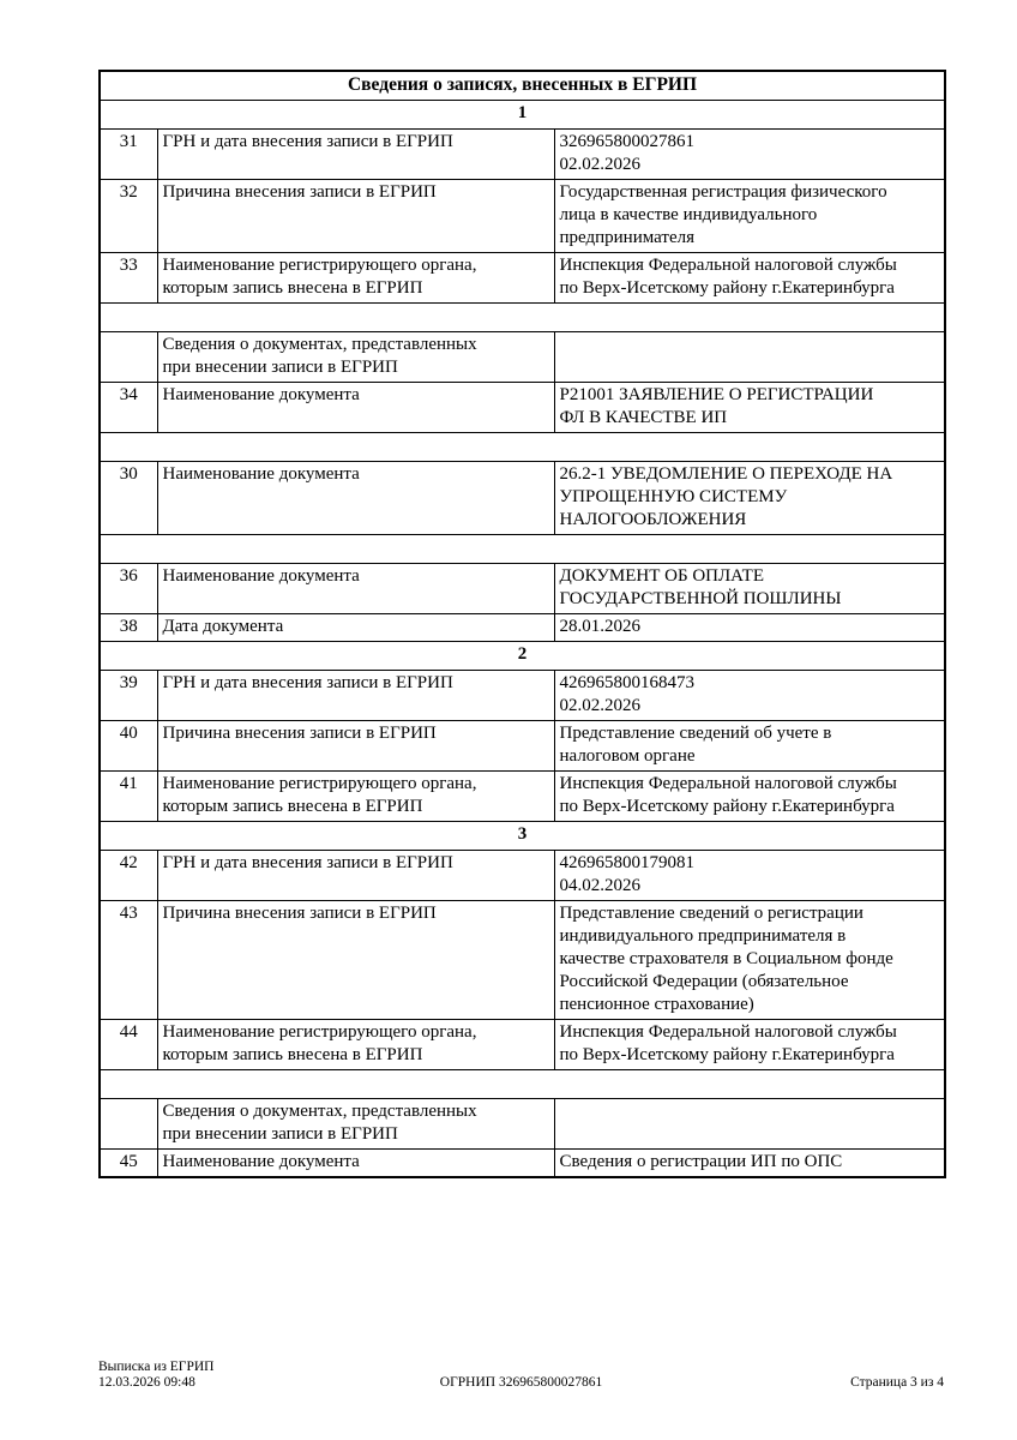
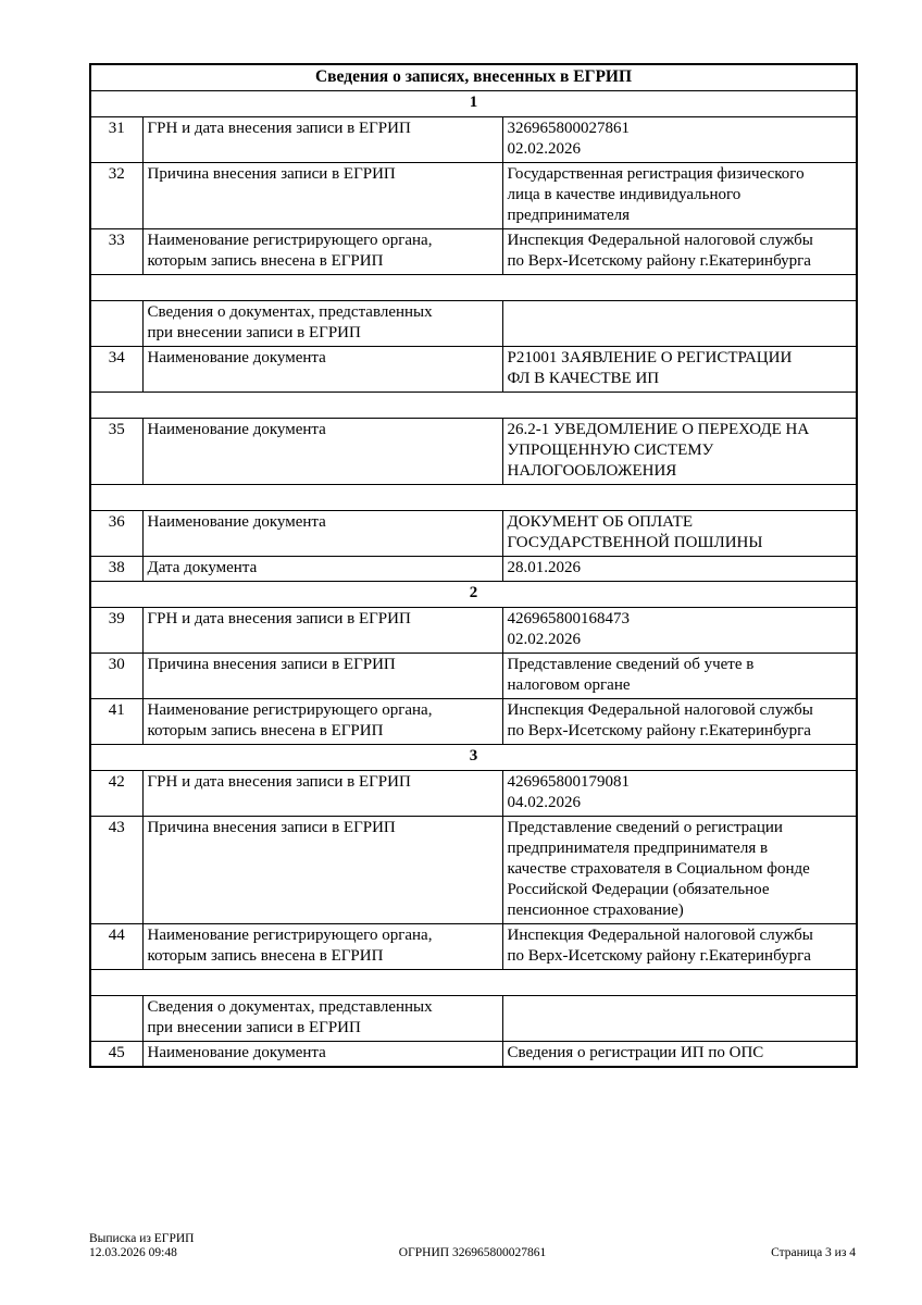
  Сведения о записях, внесенных в ЕГРИП
  1
  31	ГРН и дата внесения записи в ЕГРИП	326965800027861 02.02.2026
  32	Причина внесения записи в ЕГРИП	Государственная регистрация физического лица в качестве индивидуального предпринимателя
  33	Наименование регистрирующего органа, которым запись внесена в ЕГРИП	Инспекция Федеральной налоговой службы по Верх-Исетскому району г.Екатеринбурга
  	Сведения о документах, представленных при внесении записи в ЕГРИП
  34	Наименование документа	Р21001 ЗАЯВЛЕНИЕ О РЕГИСТРАЦИИ ФЛ В КАЧЕСТВЕ ИП
- 30	Наименование документа	26.2-1 УВЕДОМЛЕНИЕ О ПЕРЕХОДЕ НА УПРОЩЕННУЮ СИСТЕМУ НАЛОГООБЛОЖЕНИЯ
+ 35	Наименование документа	26.2-1 УВЕДОМЛЕНИЕ О ПЕРЕХОДЕ НА УПРОЩЕННУЮ СИСТЕМУ НАЛОГООБЛОЖЕНИЯ
  36	Наименование документа	ДОКУМЕНТ ОБ ОПЛАТЕ ГОСУДАРСТВЕННОЙ ПОШЛИНЫ
  38	Дата документа	28.01.2026
  2
  39	ГРН и дата внесения записи в ЕГРИП	426965800168473 02.02.2026
- 40	Причина внесения записи в ЕГРИП	Представление сведений об учете в налоговом органе
+ 30	Причина внесения записи в ЕГРИП	Представление сведений об учете в налоговом органе
  41	Наименование регистрирующего органа, которым запись внесена в ЕГРИП	Инспекция Федеральной налоговой службы по Верх-Исетскому району г.Екатеринбурга
  3
  42	ГРН и дата внесения записи в ЕГРИП	426965800179081 04.02.2026
- 43	Причина внесения записи в ЕГРИП	Представление сведений о регистрации индивидуального предпринимателя в качестве страхователя в Социальном фонде Российской Федерации (обязательное пенсионное страхование)
+ 43	Причина внесения записи в ЕГРИП	Представление сведений о регистрации предпринимателя предпринимателя в качестве страхователя в Социальном фонде Российской Федерации (обязательное пенсионное страхование)
  44	Наименование регистрирующего органа, которым запись внесена в ЕГРИП	Инспекция Федеральной налоговой службы по Верх-Исетскому району г.Екатеринбурга
  	Сведения о документах, представленных при внесении записи в ЕГРИП
  45	Наименование документа	Сведения о регистрации ИП по ОПС
  Выписка из ЕГРИП
  12.03.2026 09:48
  ОГРНИП 326965800027861
  Страница 3 из 4
